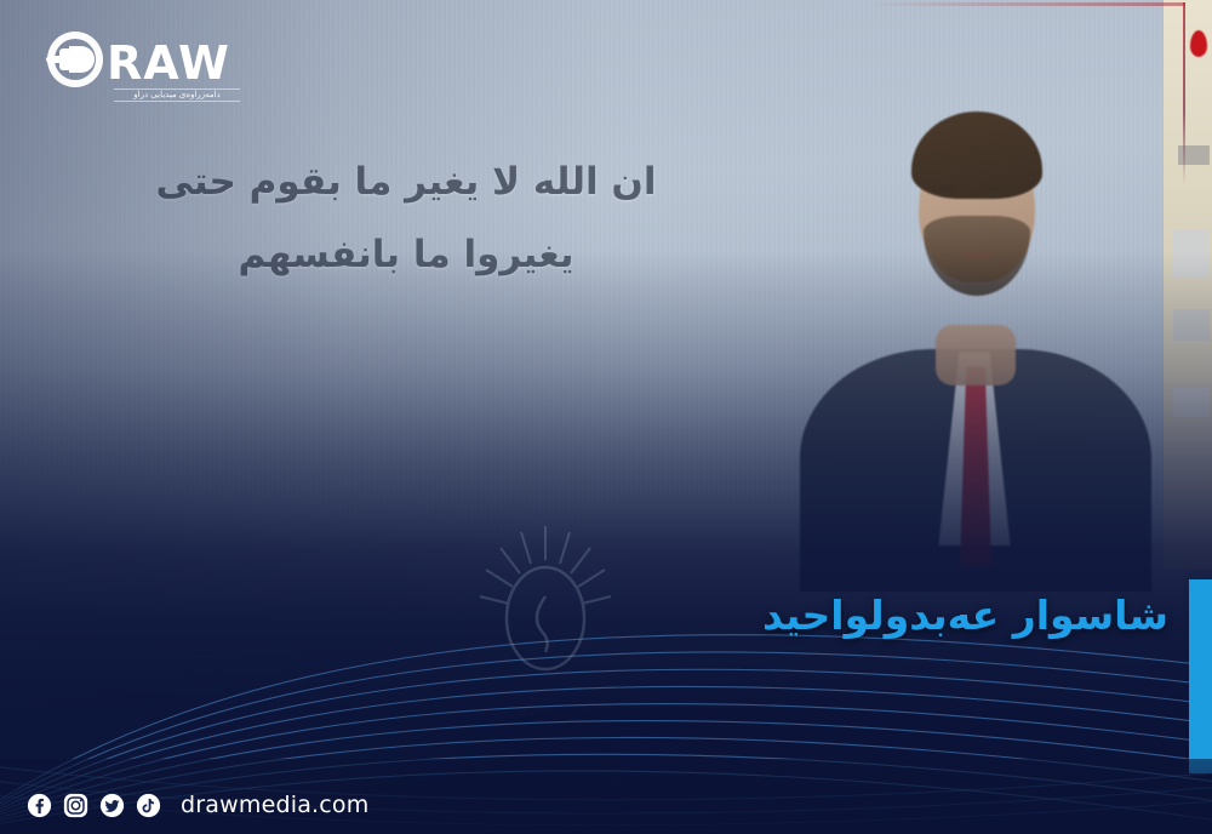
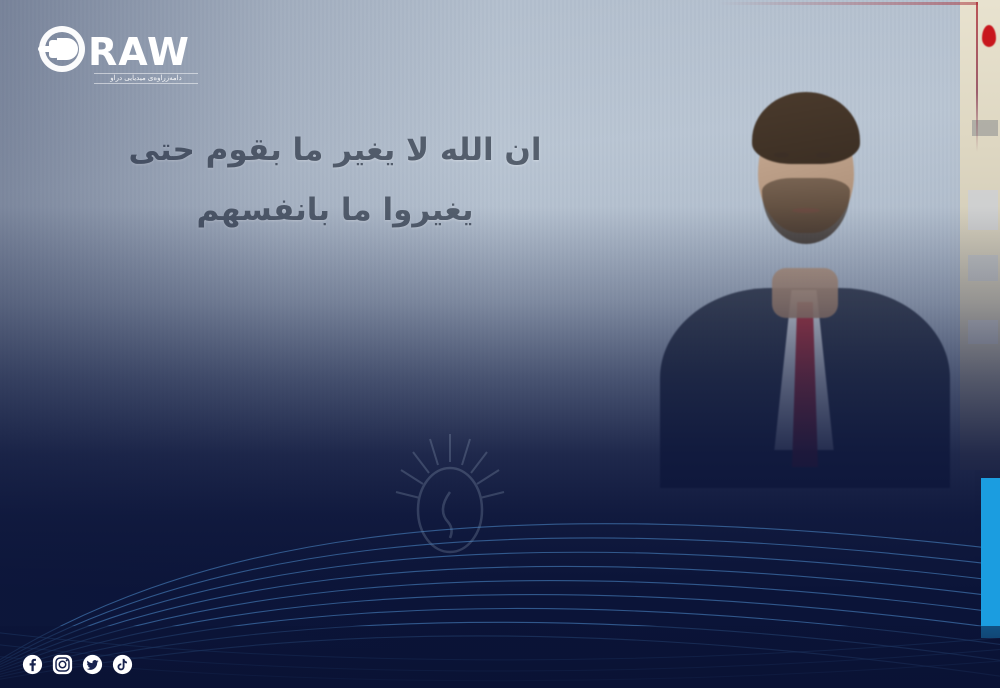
  RAW
  دامەزراوەی میدیایی دراو
- شاسوار عەبدولواحید
- drawmedia.com
